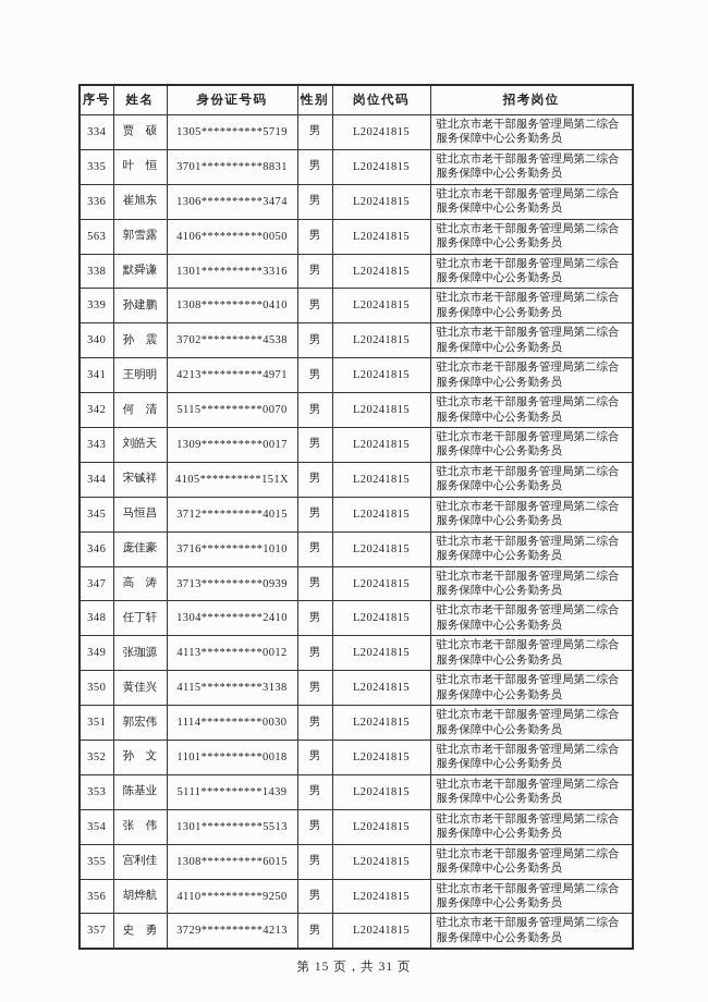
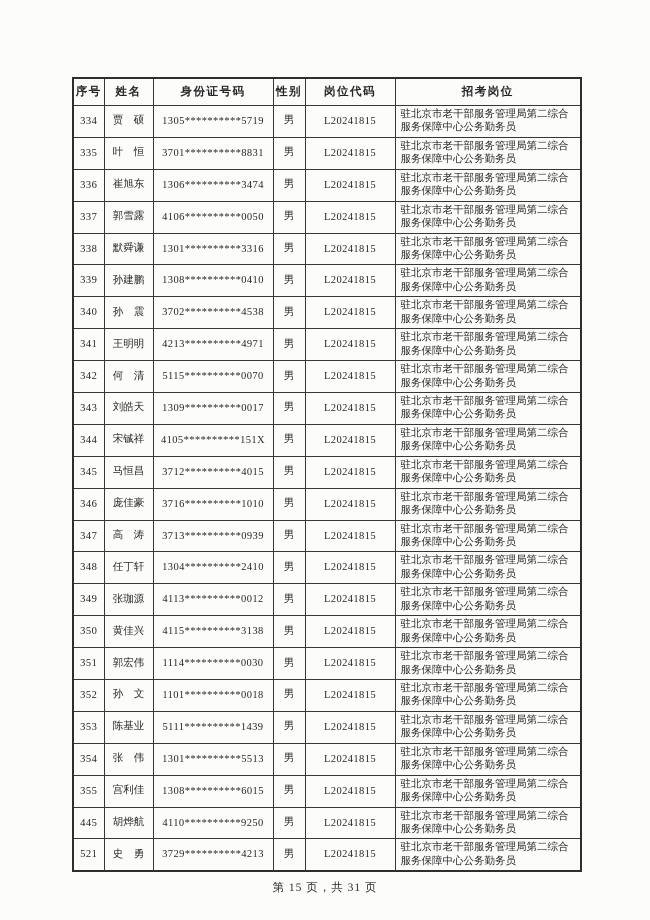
  序号	姓名	身份证号码	性别	岗位代码	招考岗位
  334	贾硕	1305**********5719	男	L20241815	驻北京市老干部服务管理局第二综合服务保障中心公务勤务员
  335	叶恒	3701**********8831	男	L20241815	驻北京市老干部服务管理局第二综合服务保障中心公务勤务员
  336	崔旭东	1306**********3474	男	L20241815	驻北京市老干部服务管理局第二综合服务保障中心公务勤务员
- 563	郭雪露	4106**********0050	男	L20241815	驻北京市老干部服务管理局第二综合服务保障中心公务勤务员
+ 337	郭雪露	4106**********0050	男	L20241815	驻北京市老干部服务管理局第二综合服务保障中心公务勤务员
  338	默舜谦	1301**********3316	男	L20241815	驻北京市老干部服务管理局第二综合服务保障中心公务勤务员
  339	孙建鹏	1308**********0410	男	L20241815	驻北京市老干部服务管理局第二综合服务保障中心公务勤务员
  340	孙震	3702**********4538	男	L20241815	驻北京市老干部服务管理局第二综合服务保障中心公务勤务员
  341	王明明	4213**********4971	男	L20241815	驻北京市老干部服务管理局第二综合服务保障中心公务勤务员
  342	何清	5115**********0070	男	L20241815	驻北京市老干部服务管理局第二综合服务保障中心公务勤务员
  343	刘皓天	1309**********0017	男	L20241815	驻北京市老干部服务管理局第二综合服务保障中心公务勤务员
  344	宋铖祥	4105**********151X	男	L20241815	驻北京市老干部服务管理局第二综合服务保障中心公务勤务员
  345	马恒昌	3712**********4015	男	L20241815	驻北京市老干部服务管理局第二综合服务保障中心公务勤务员
  346	庞佳豪	3716**********1010	男	L20241815	驻北京市老干部服务管理局第二综合服务保障中心公务勤务员
  347	高涛	3713**********0939	男	L20241815	驻北京市老干部服务管理局第二综合服务保障中心公务勤务员
  348	任丁轩	1304**********2410	男	L20241815	驻北京市老干部服务管理局第二综合服务保障中心公务勤务员
  349	张珈源	4113**********0012	男	L20241815	驻北京市老干部服务管理局第二综合服务保障中心公务勤务员
  350	黄佳兴	4115**********3138	男	L20241815	驻北京市老干部服务管理局第二综合服务保障中心公务勤务员
  351	郭宏伟	1114**********0030	男	L20241815	驻北京市老干部服务管理局第二综合服务保障中心公务勤务员
  352	孙文	1101**********0018	男	L20241815	驻北京市老干部服务管理局第二综合服务保障中心公务勤务员
  353	陈基业	5111**********1439	男	L20241815	驻北京市老干部服务管理局第二综合服务保障中心公务勤务员
  354	张伟	1301**********5513	男	L20241815	驻北京市老干部服务管理局第二综合服务保障中心公务勤务员
  355	宫利佳	1308**********6015	男	L20241815	驻北京市老干部服务管理局第二综合服务保障中心公务勤务员
- 356	胡烨航	4110**********9250	男	L20241815	驻北京市老干部服务管理局第二综合服务保障中心公务勤务员
+ 445	胡烨航	4110**********9250	男	L20241815	驻北京市老干部服务管理局第二综合服务保障中心公务勤务员
- 357	史勇	3729**********4213	男	L20241815	驻北京市老干部服务管理局第二综合服务保障中心公务勤务员
+ 521	史勇	3729**********4213	男	L20241815	驻北京市老干部服务管理局第二综合服务保障中心公务勤务员
  第 15 页，共 31 页
